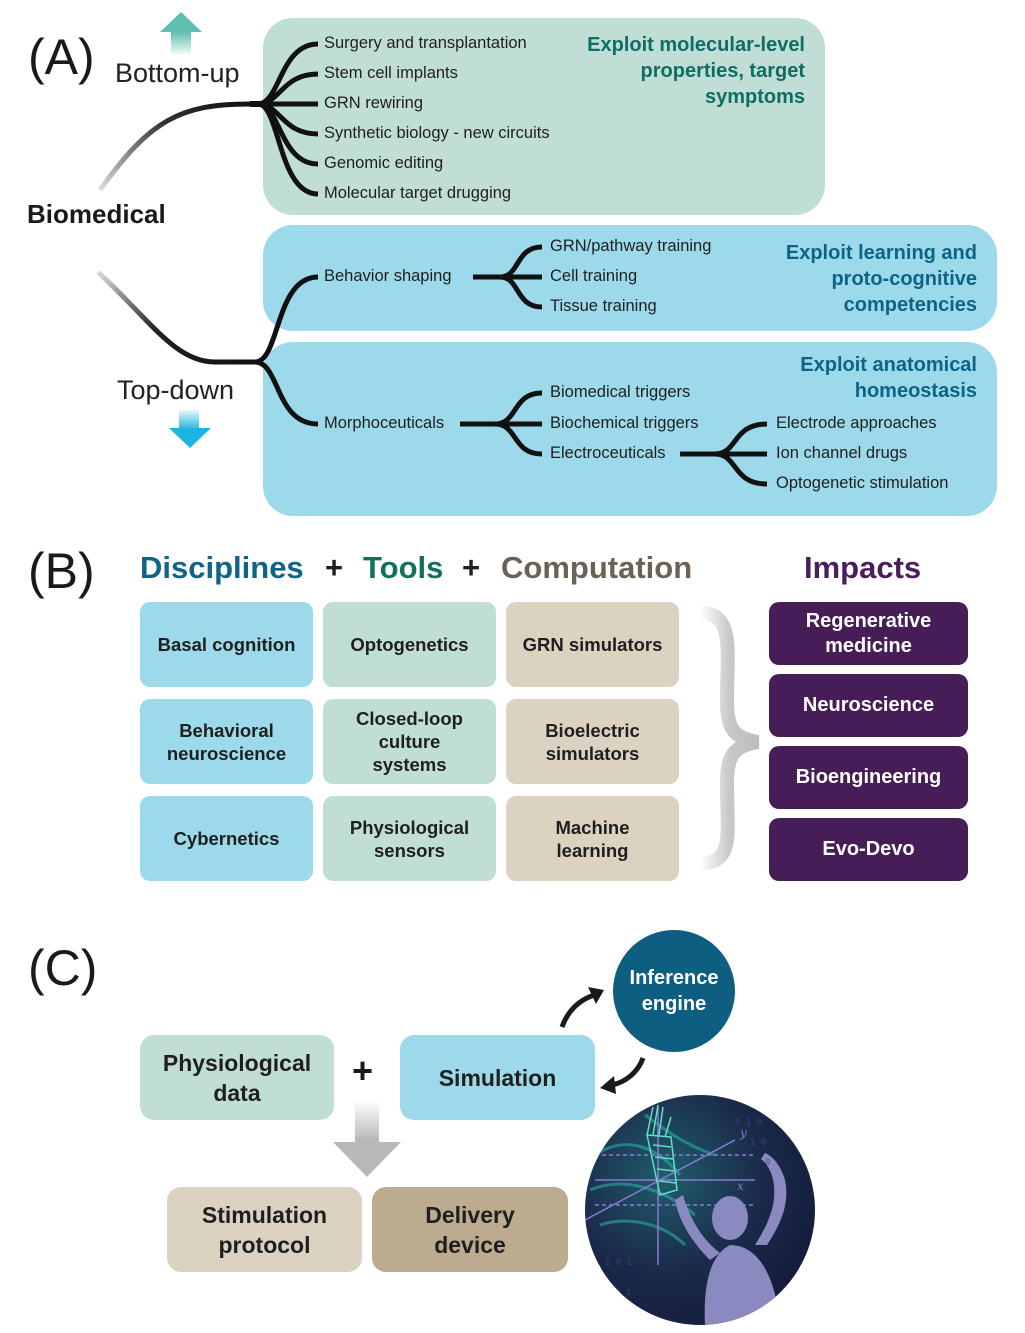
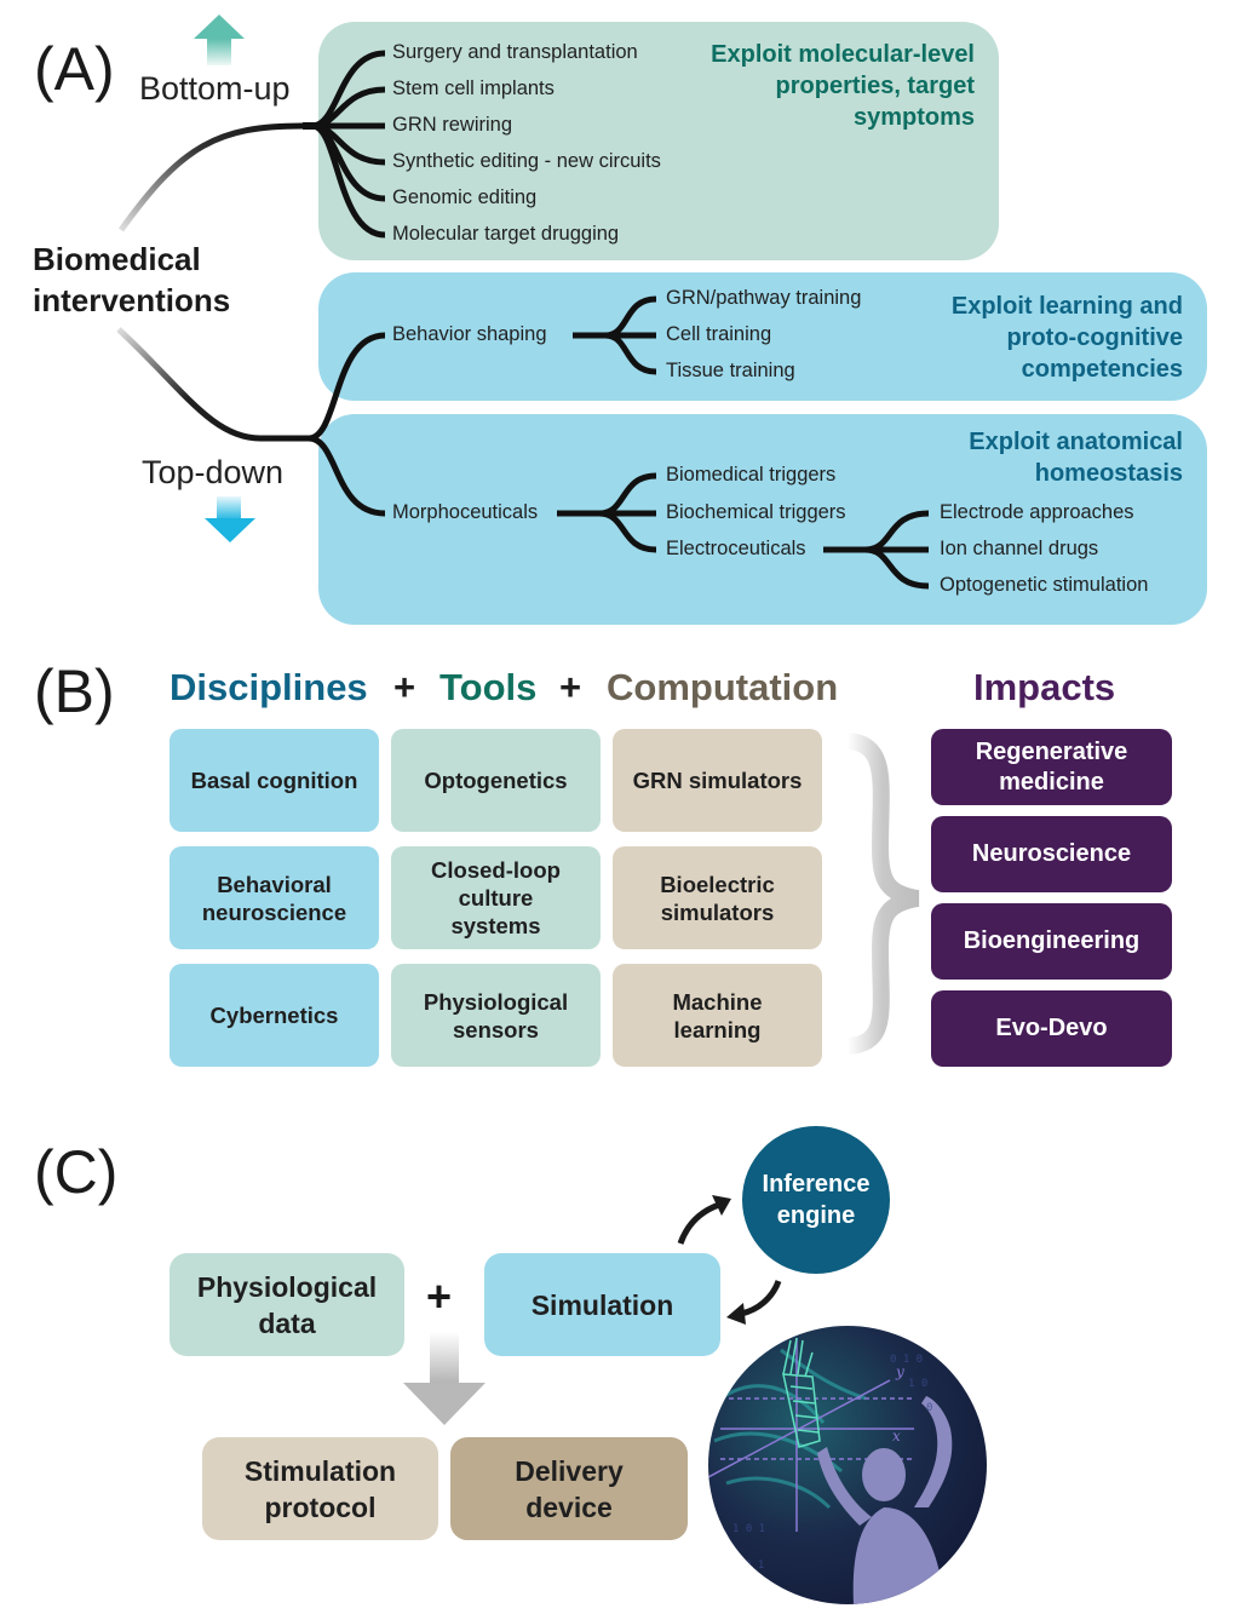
  (A)
  Bottom-up
  Top-down
  Biomedical
+ interventions
  Surgery and transplantation
  Stem cell implants
  GRN rewiring
- Synthetic biology - new circuits
+ Synthetic editing - new circuits
  Genomic editing
  Molecular target drugging
  Exploit molecular-level
  properties, target
  symptoms
  Behavior shaping
  GRN/pathway training
  Cell training
  Tissue training
  Exploit learning and
  proto-cognitive
  competencies
  Morphoceuticals
  Biomedical triggers
  Biochemical triggers
  Electroceuticals
  Electrode approaches
  Ion channel drugs
  Optogenetic stimulation
  Exploit anatomical
  homeostasis
  (B)
  Disciplines
  +
  Tools
  +
  Computation
  Impacts
  Basal cognition
  Behavioral
  neuroscience
  Cybernetics
  Optogenetics
  Closed-loop
  culture
  systems
  Physiological
  sensors
  GRN simulators
  Bioelectric
  simulators
  Machine
  learning
  Regenerative
  medicine
  Neuroscience
  Bioengineering
  Evo-Devo
  (C)
  Physiological
  data
  +
  Simulation
  Inference
  engine
  Stimulation
  protocol
  Delivery
  device
  x
  y
  0 1 0
  1 0
  0
  1 0 1
  0 1
